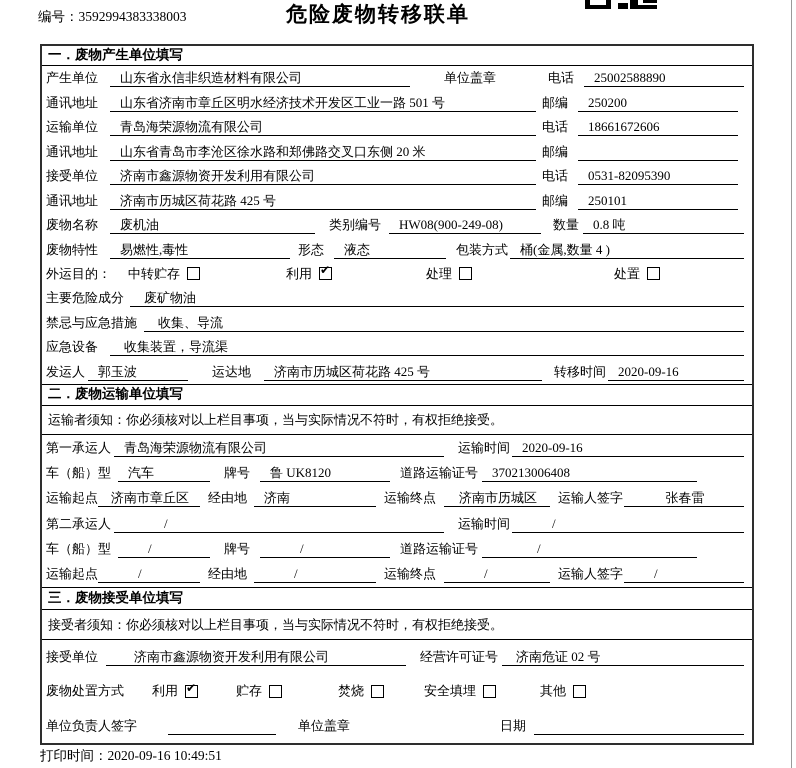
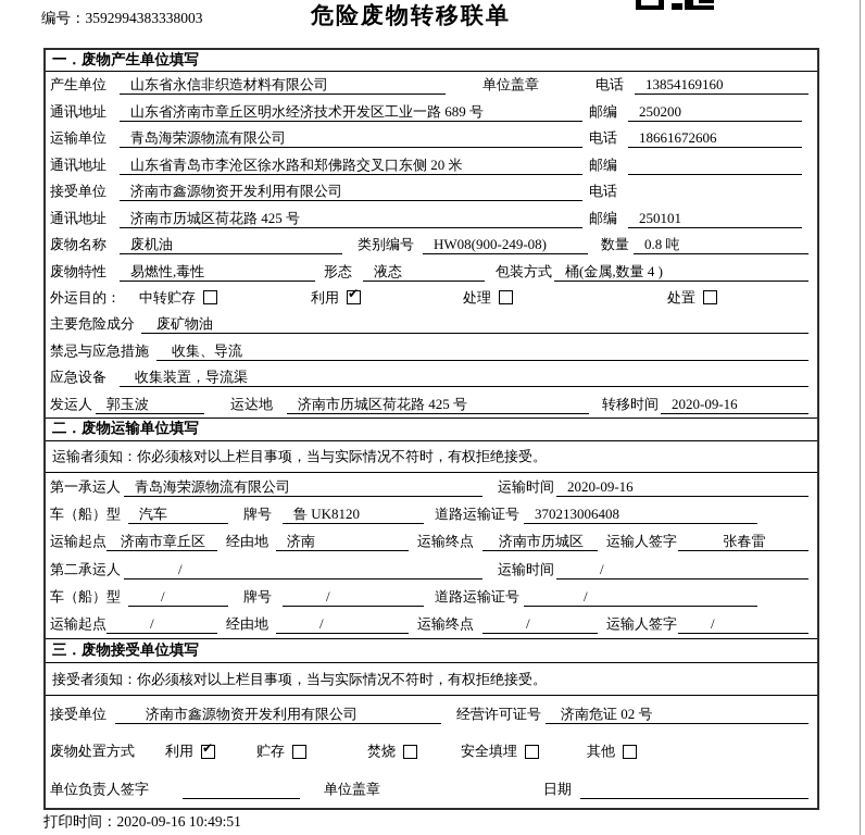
  编号：3592994383338003
  危险废物转移联单
  一．废物产生单位填写
  产生单位
  山东省永信非织造材料有限公司
  单位盖章
  电话
- 25002588890
+ 13854169160
  通讯地址
- 山东省济南市章丘区明水经济技术开发区工业一路 501 号
+ 山东省济南市章丘区明水经济技术开发区工业一路 689 号
  邮编
  250200
  运输单位
  青岛海荣源物流有限公司
  电话
  18661672606
  通讯地址
  山东省青岛市李沧区徐水路和郑佛路交叉口东侧 20 米
  邮编
  接受单位
  济南市鑫源物资开发利用有限公司
  电话
- 0531-82095390
  通讯地址
  济南市历城区荷花路 425 号
  邮编
  250101
  废物名称
  废机油
  类别编号
  HW08(900-249-08)
  数量
  0.8 吨
  废物特性
  易燃性,毒性
  形态
  液态
  包装方式
  桶(金属,数量 4 )
  外运目的：
  中转贮存
  利用
  处理
  处置
  主要危险成分
  废矿物油
  禁忌与应急措施
  收集、导流
  应急设备
  收集装置，导流渠
  发运人
  郭玉波
  运达地
  济南市历城区荷花路 425 号
  转移时间
  2020-09-16
  二．废物运输单位填写
  运输者须知：你必须核对以上栏目事项，当与实际情况不符时，有权拒绝接受。
  第一承运人
  青岛海荣源物流有限公司
  运输时间
  2020-09-16
  车（船）型
  汽车
  牌号
  鲁 UK8120
  道路运输证号
  370213006408
  运输起点
  济南市章丘区
  经由地
  济南
  运输终点
  济南市历城区
  运输人签字
  张春雷
  第二承运人
  /
  运输时间
  /
  车（船）型
  /
  牌号
  /
  道路运输证号
  /
  运输起点
  /
  经由地
  /
  运输终点
  /
  运输人签字
  /
  三．废物接受单位填写
  接受者须知：你必须核对以上栏目事项，当与实际情况不符时，有权拒绝接受。
  接受单位
  济南市鑫源物资开发利用有限公司
  经营许可证号
  济南危证 02 号
  废物处置方式
  利用
  贮存
  焚烧
  安全填埋
  其他
  单位负责人签字
  单位盖章
  日期
  打印时间：2020-09-16 10:49:51
